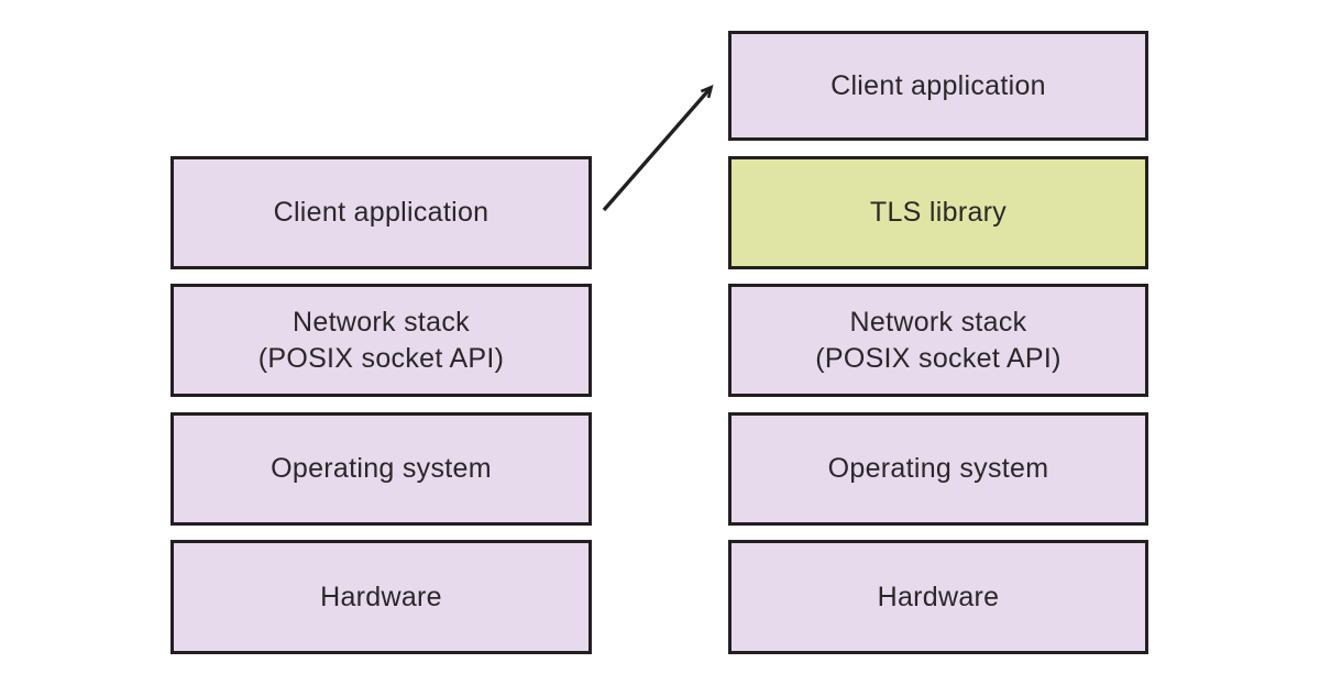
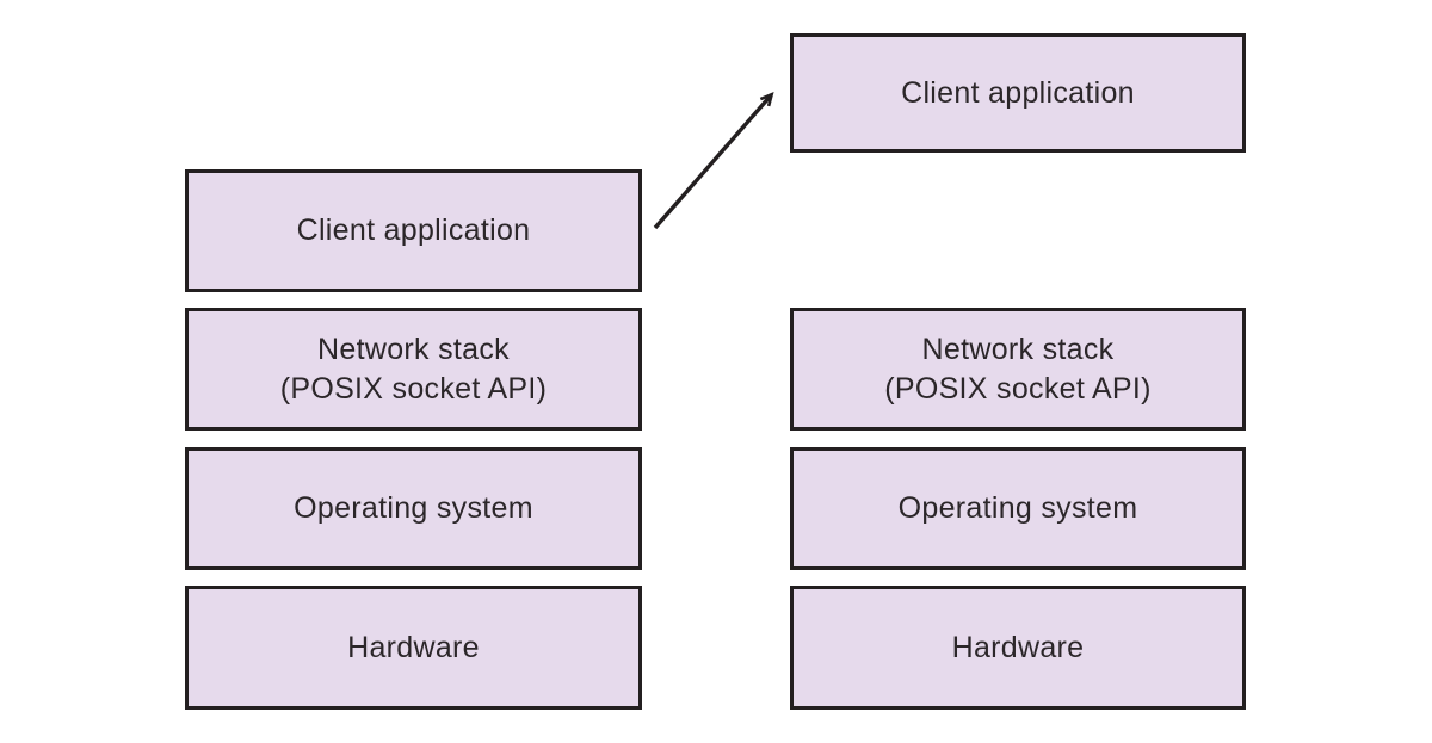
  Client application
  Network stack
  (POSIX socket API)
  Operating system
  Hardware
  Client application
- TLS library
  Network stack
  (POSIX socket API)
  Operating system
  Hardware
